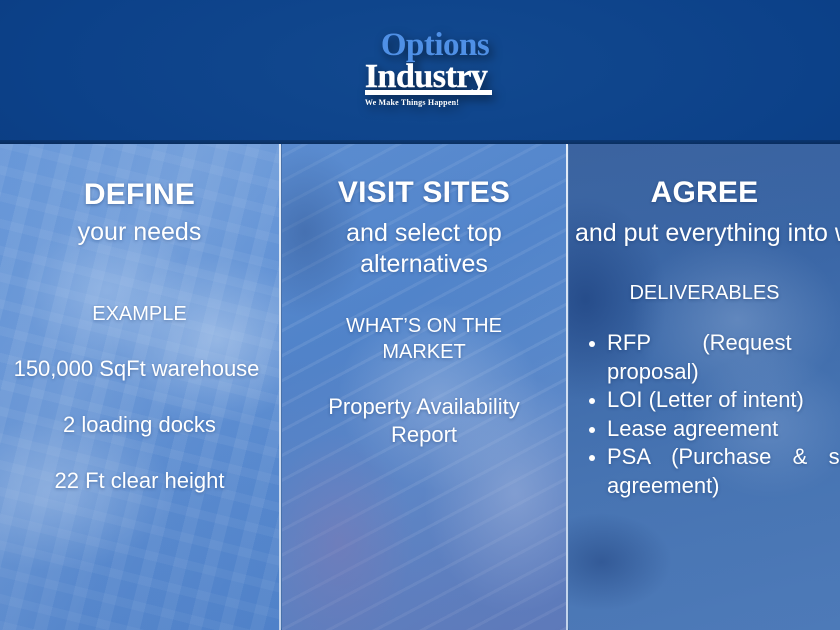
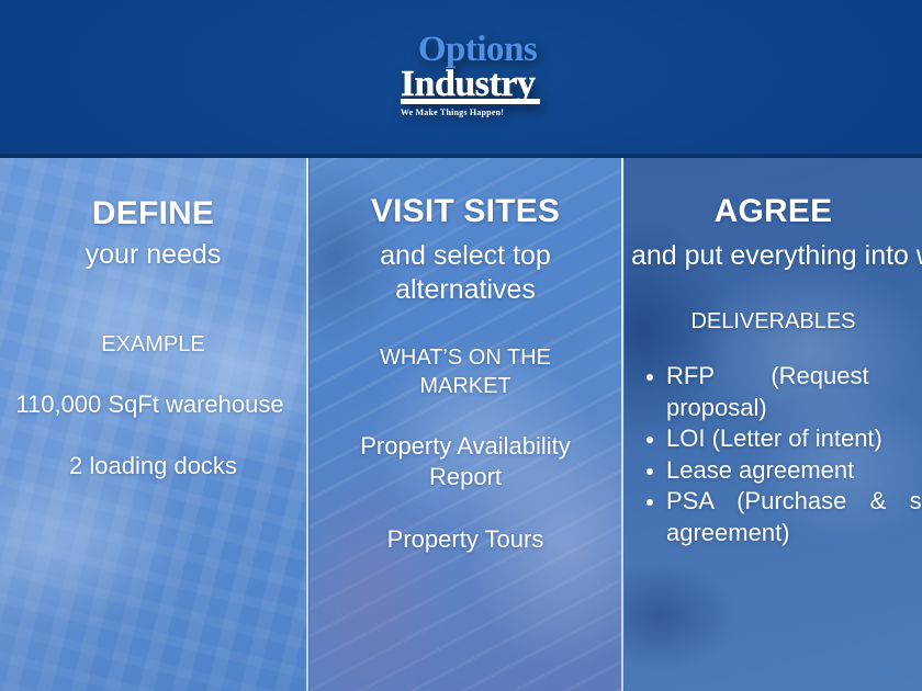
  Options
  Industry
  We Make Things Happen!
  DEFINE
  your needs
  EXAMPLE
- 150,000 SqFt warehouse
+ 110,000 SqFt warehouse
  2 loading docks
- 22 Ft clear height
  VISIT SITES
  and select top alternatives
  WHAT’S ON THE MARKET
  Property Availability Report
+ Property Tours
  AGREE
  and put everything into
  DELIVERABLES
  RFP (Request proposal)
  LOI (Letter of intent)
  Lease agreement
  PSA (Purchase & s agreement)
